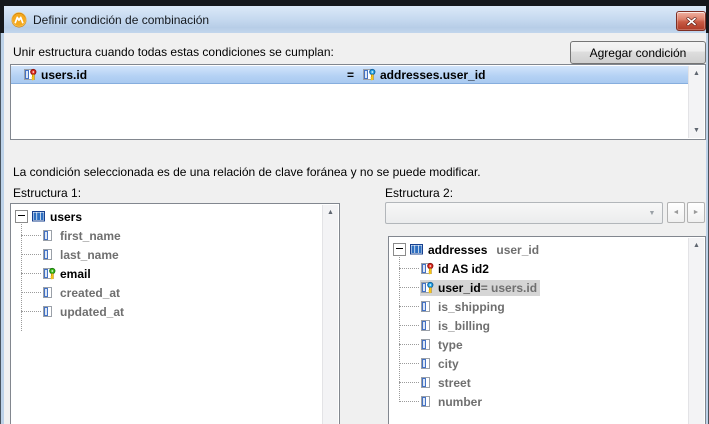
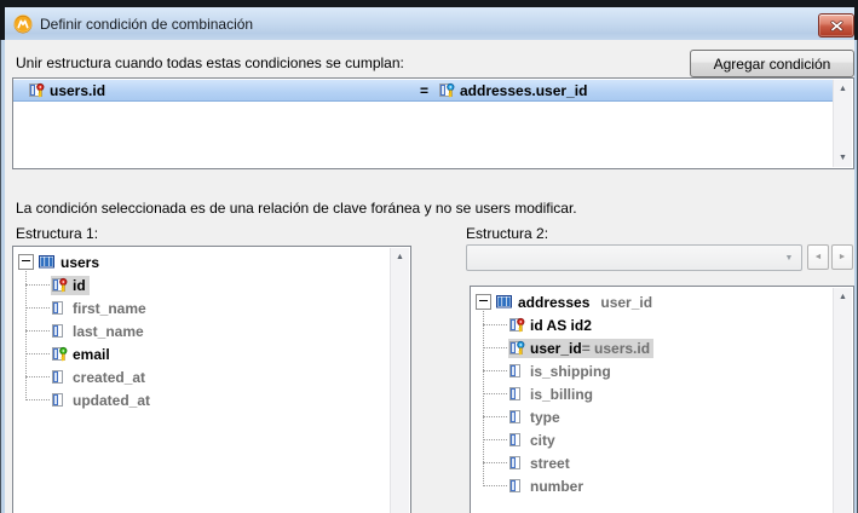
  Definir condición de combinación
  Unir estructura cuando todas estas condiciones se cumplan:
  Agregar condición
  users.id
  =
  addresses.user_id
- La condición seleccionada es de una relación de clave foránea y no se puede modificar.
+ La condición seleccionada es de una relación de clave foránea y no se users modificar.
  Estructura 1:
  Estructura 2:
  users
+ id
  first_name
  last_name
  email
  created_at
  updated_at
  addresses
  user_id
  id AS id2
  user_id
  = users.id
  is_shipping
  is_billing
  type
  city
  street
  number
